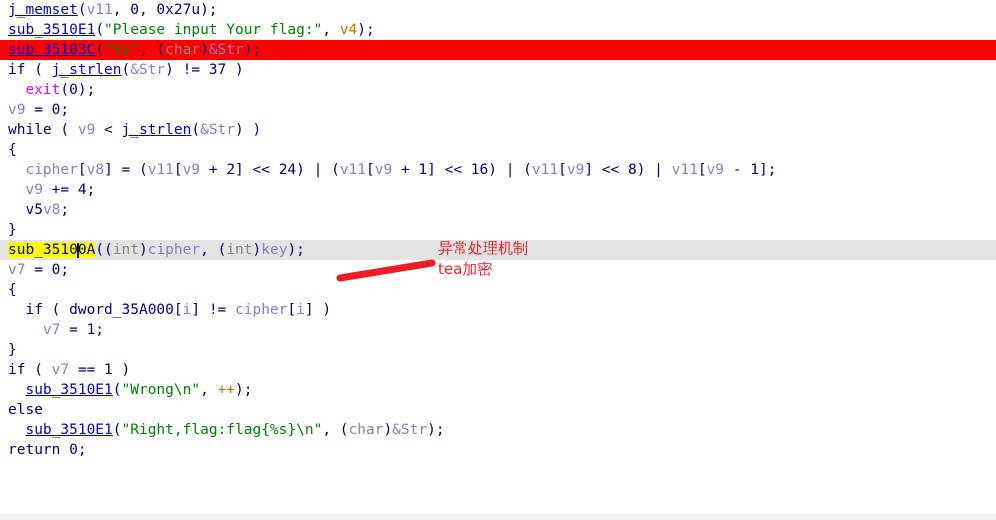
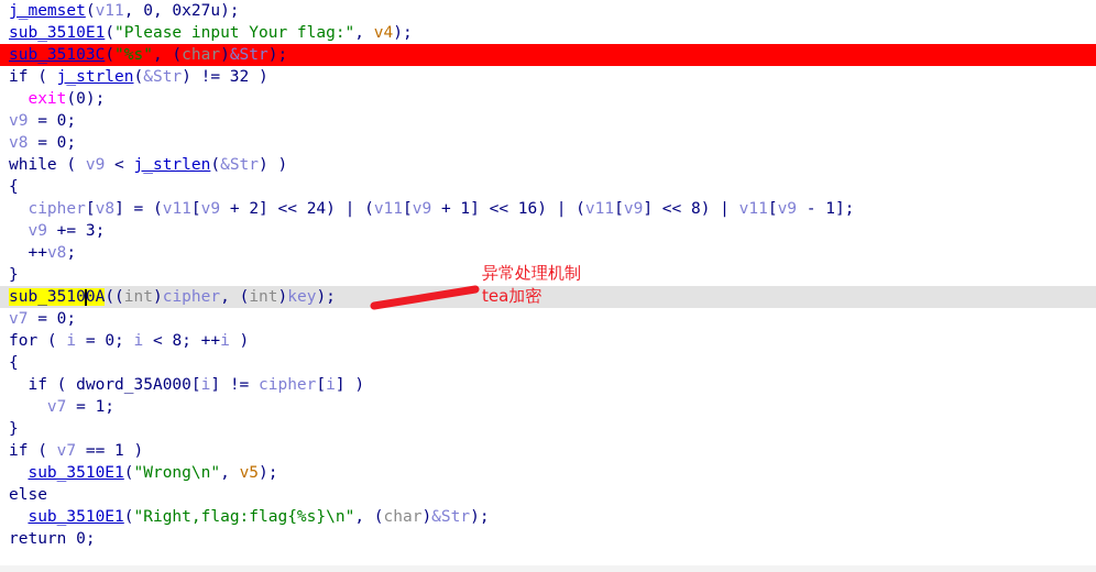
  j_memset(v11, 0, 0x27u);
  sub_3510E1("Please input Your flag:", v4);
  sub_35103C("%s", (char)&Str);
- if ( j_strlen(&Str) != 37 )
+ if ( j_strlen(&Str) != 32 )
  exit(0);
  v9 = 0;
+ v8 = 0;
  while ( v9 < j_strlen(&Str) )
  {
  cipher[v8] = (v11[v9 + 2] << 24) | (v11[v9 + 1] << 16) | (v11[v9] << 8) | v11[v9 - 1];
- v9 += 4;
+ v9 += 3;
- v5v8;
+ ++v8;
  }
  sub_35100A((int)cipher, (int)key);
  v7 = 0;
+ for ( i = 0; i < 8; ++i )
  {
  if ( dword_35A000[i] != cipher[i] )
  v7 = 1;
  }
  if ( v7 == 1 )
- sub_3510E1("Wrong\n", ++);
+ sub_3510E1("Wrong\n", v5);
  else
  sub_3510E1("Right,flag:flag{%s}\n", (char)&Str);
  return 0;
  异常处理机制
  tea加密
